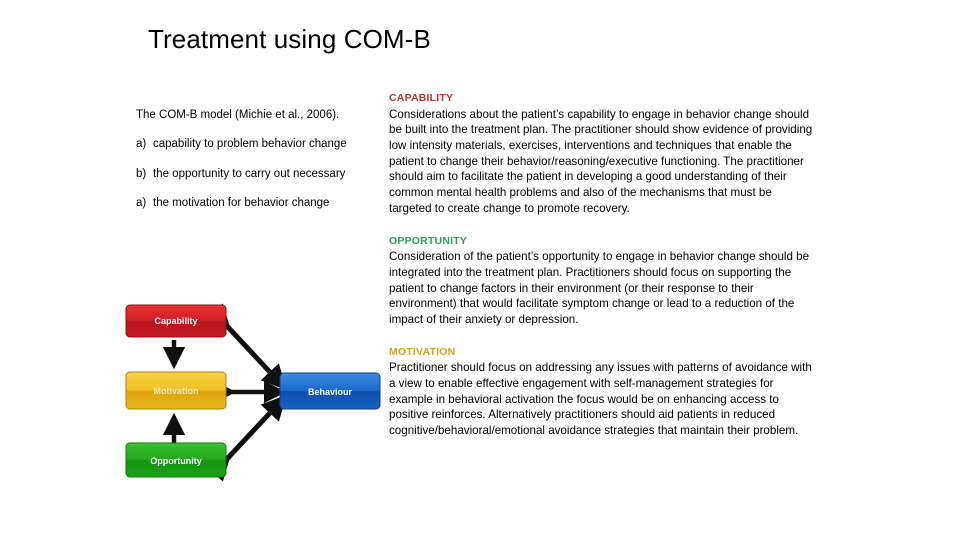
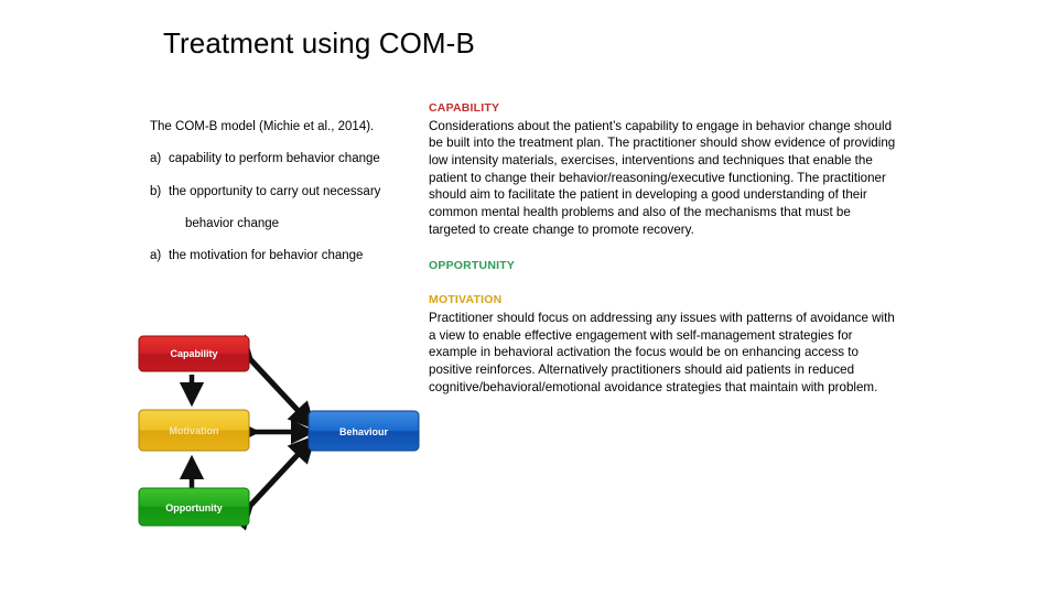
  Treatment using COM-B
- The COM-B model (Michie et al., 2006).
+ The COM-B model (Michie et al., 2014).
  a)
- capability to problem behavior change
+ capability to perform behavior change
  b)
  the opportunity to carry out necessary
+ behavior change
  a)
  the motivation for behavior change
  Capability
  Motivation
  Opportunity
  Behaviour
  CAPABILITY
  Considerations about the patient’s capability to engage in behavior change should be built into the treatment plan. The practitioner should show evidence of providing low intensity materials, exercises, interventions and techniques that enable the patient to change their behavior/reasoning/executive functioning. The practitioner should aim to facilitate the patient in developing a good understanding of their common mental health problems and also of the mechanisms that must be targeted to create change to promote recovery.
  OPPORTUNITY
- Consideration of the patient’s opportunity to engage in behavior change should be integrated into the treatment plan. Practitioners should focus on supporting the patient to change factors in their environment (or their response to their environment) that would facilitate symptom change or lead to a reduction of the impact of their anxiety or depression.
  MOTIVATION
- Practitioner should focus on addressing any issues with patterns of avoidance with a view to enable effective engagement with self-management strategies for example in behavioral activation the focus would be on enhancing access to positive reinforces. Alternatively practitioners should aid patients in reduced cognitive/behavioral/emotional avoidance strategies that maintain their problem.
+ Practitioner should focus on addressing any issues with patterns of avoidance with a view to enable effective engagement with self-management strategies for example in behavioral activation the focus would be on enhancing access to positive reinforces. Alternatively practitioners should aid patients in reduced cognitive/behavioral/emotional avoidance strategies that maintain with problem.
